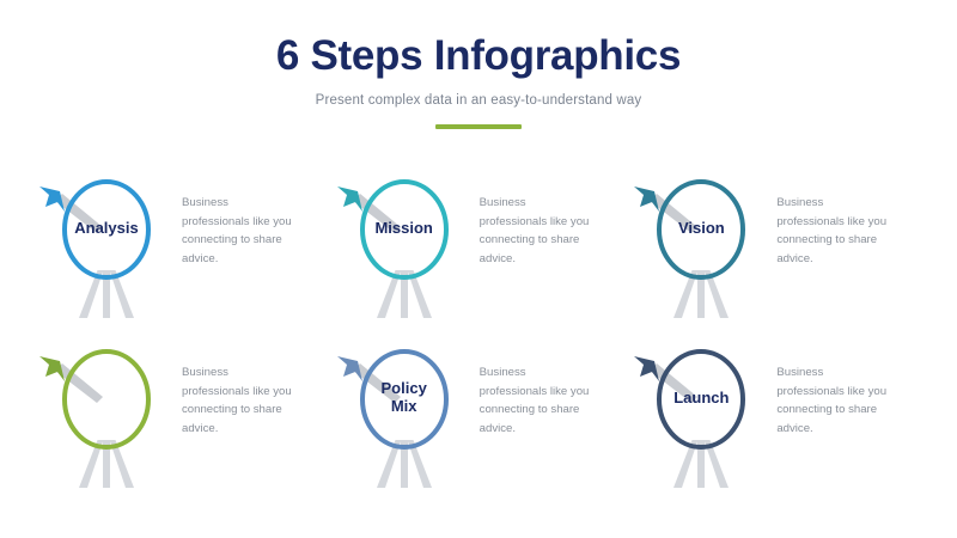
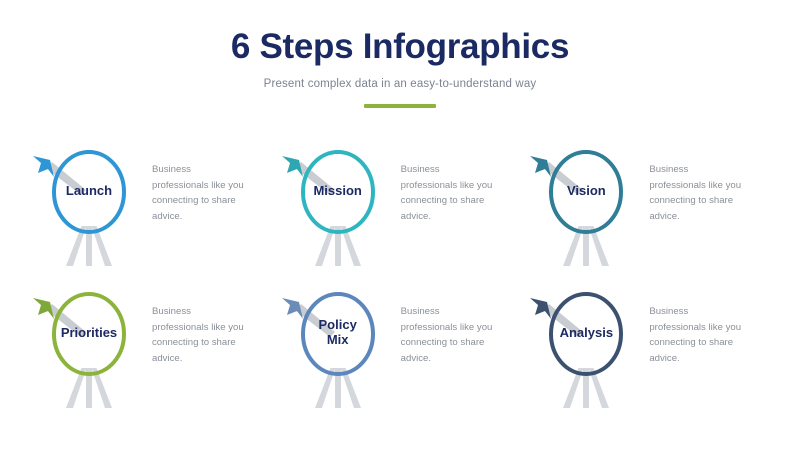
  6 Steps Infographics
  Present complex data in an easy-to-understand way
- Analysis
+ Launch
  Business professionals like you connecting to share advice.
  Mission
  Business professionals like you connecting to share advice.
  Vision
  Business professionals like you connecting to share advice.
+ Priorities
  Business professionals like you connecting to share advice.
  Policy
  Mix
  Business professionals like you connecting to share advice.
- Launch
+ Analysis
  Business professionals like you connecting to share advice.
